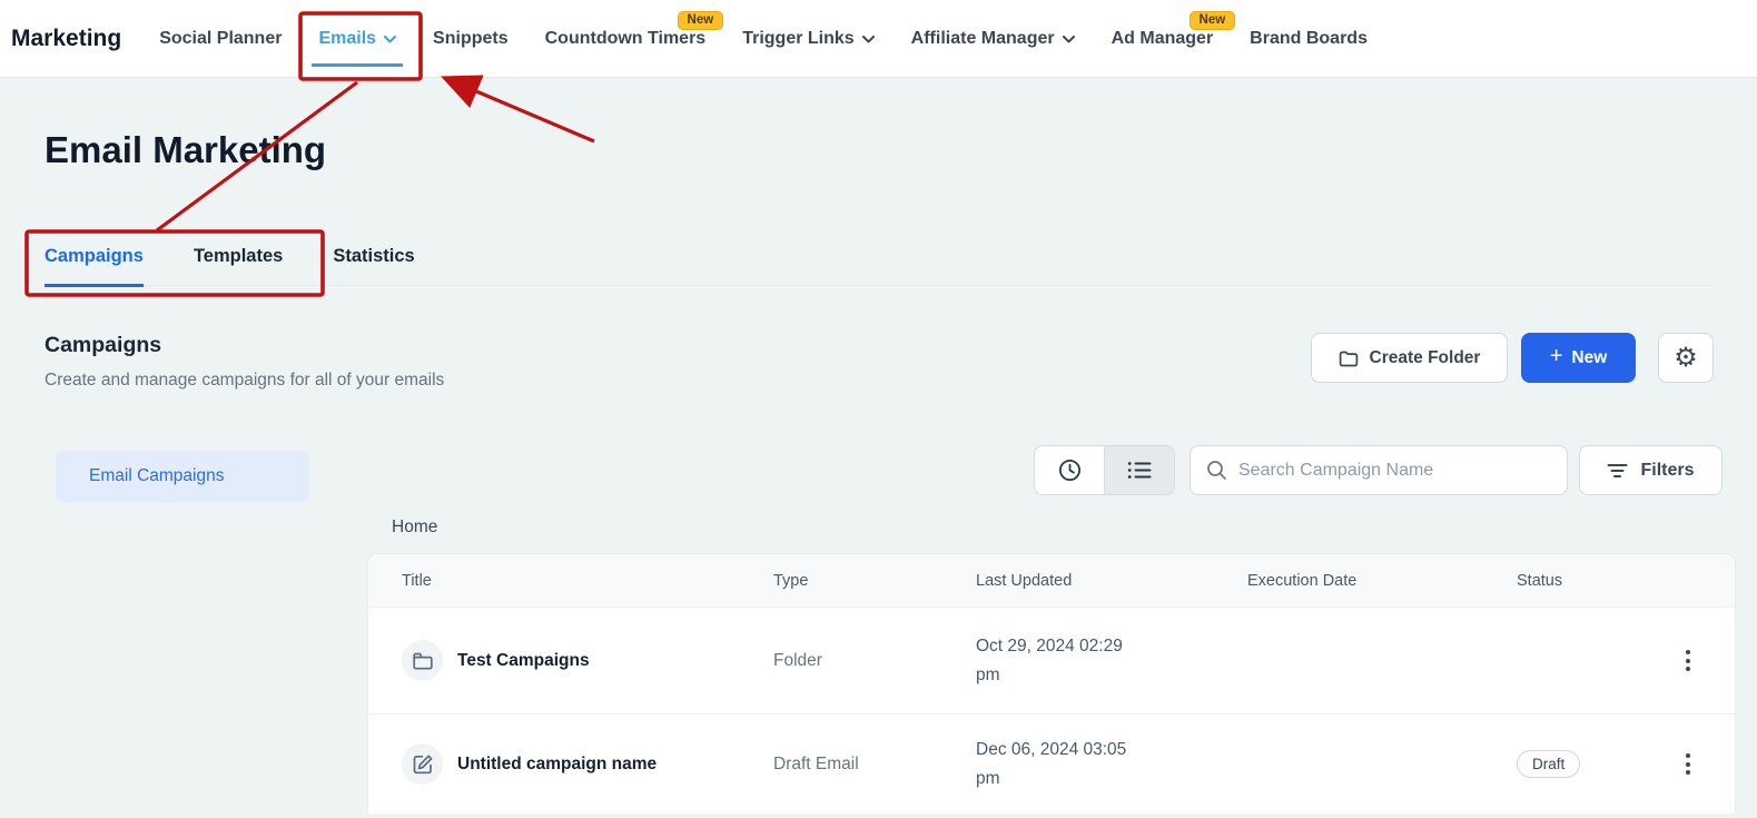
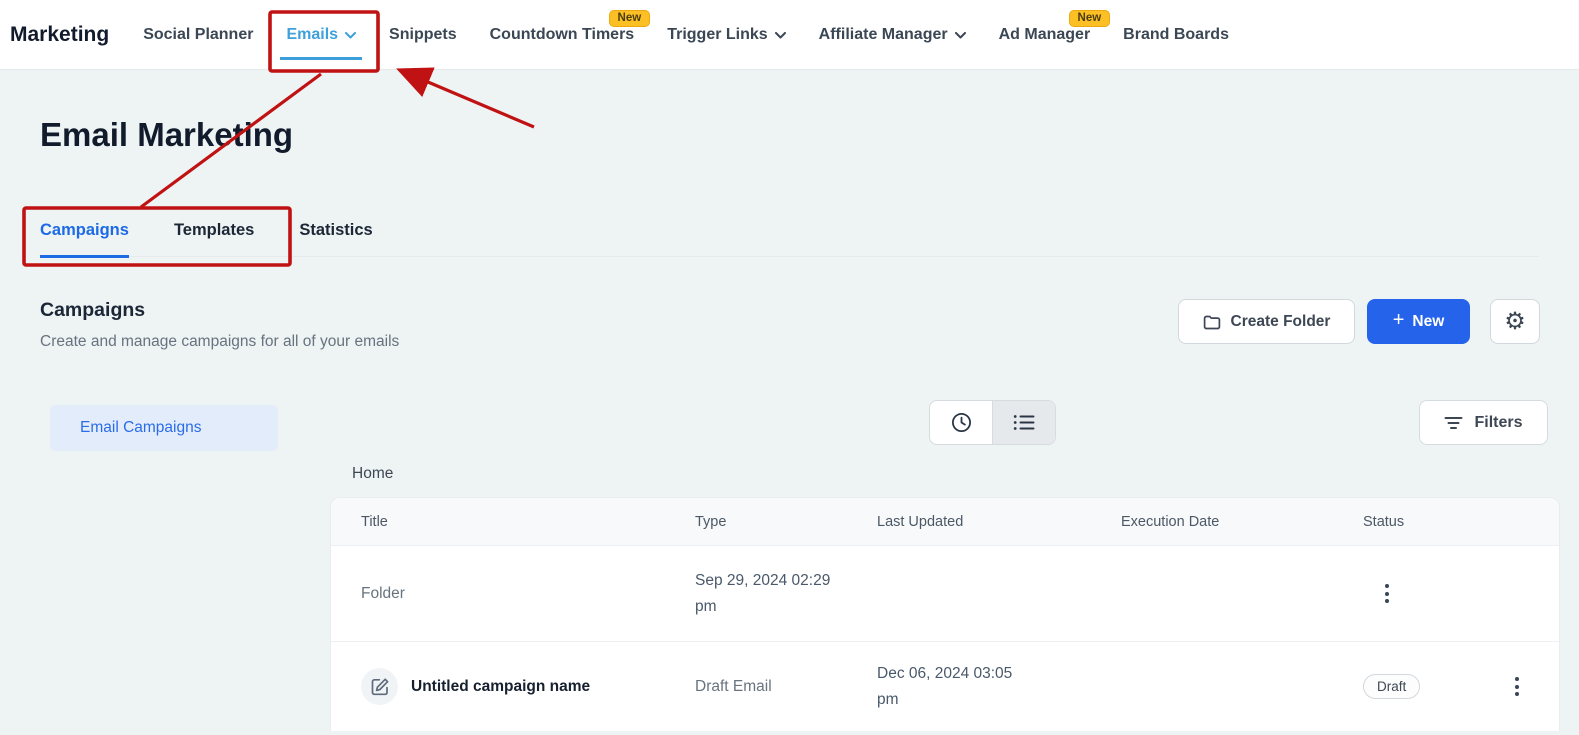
  Marketing
  Social Planner
  Emails
  Snippets
  Countdown Timers
  New
  Trigger Links
  Affiliate Manager
  Ad Manager
  New
  Brand Boards
  Email Markeing
  Campaigns
  Templates
  Statistics
  Campaigns
  Create and manage campaigns for all of your emails
  Create Folder
  +
  New
  ⚙
  Email Campaigns
- Search Campaign Name
  Filters
  Home
  Title
  Type
  Last Updated
  Execution Date
  Status
- Test Campaigns
  Folder
- Oct 29, 2024 02:29 pm
+ Sep 29, 2024 02:29 pm
  Untitled campaign name
  Draft Email
  Dec 06, 2024 03:05 pm
  Draft
